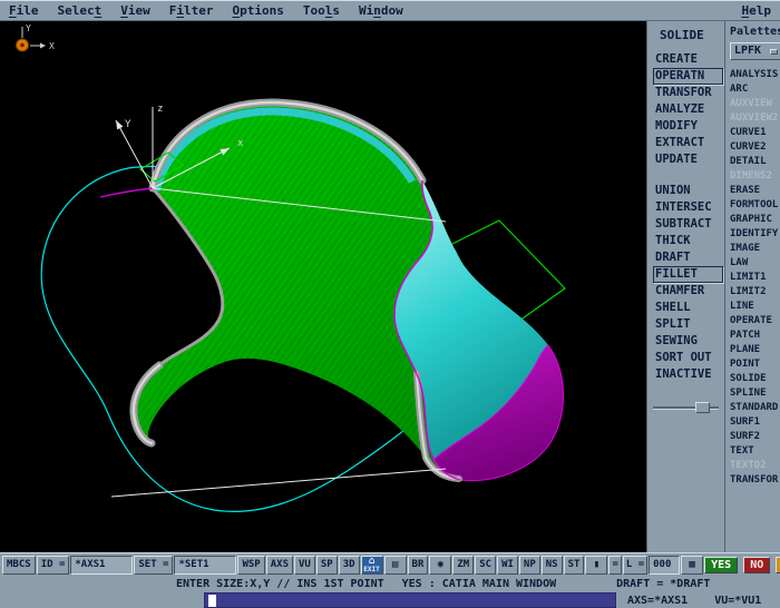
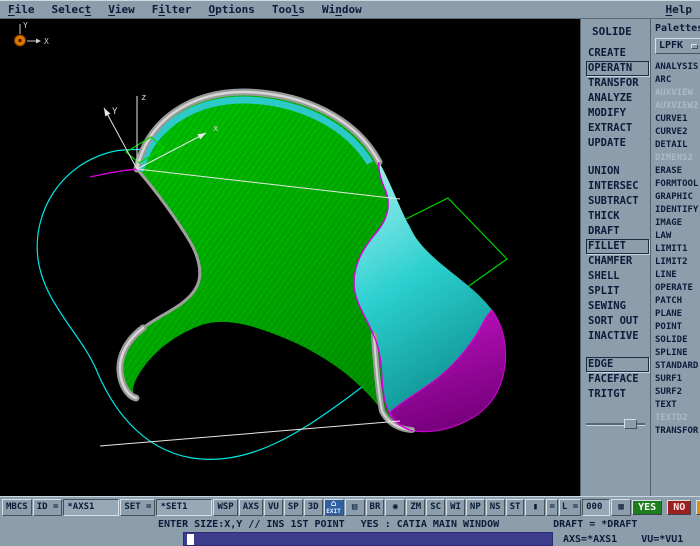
  File
  Select
  View
  Filter
  Options
  Tools
  Window
  Help
  z
  Y
  x
  Y
  X
  SOLIDE
  CREATE
  OPERATN
  TRANSFOR
  ANALYZE
  MODIFY
  EXTRACT
  UPDATE
  UNION
  INTERSEC
  SUBTRACT
  THICK
  DRAFT
  FILLET
  CHAMFER
  SHELL
  SPLIT
  SEWING
  SORT OUT
  INACTIVE
+ EDGE
+ FACEFACE
+ TRITGT
  Palette
  LPFK
  ANALYSIS
  ARC
  AUXVIEW
  AUXVIEW2
  CURVE1
  CURVE2
  DETAIL
  DIMENS2
  ERASE
  FORMTOOL
  GRAPHIC
  IDENTIFY
  IMAGE
  LAW
  LIMIT1
  LIMIT2
  LINE
  OPERATE
  PATCH
  PLANE
  POINT
  SOLIDE
  SPLINE
  STANDARD
  SURF1
  SURF2
  TEXT
  TEXTD2
  TRANSFOR
  MBCS
  ID =
  *AXS1
  SET =
  *SET1
  WSP
  AXS
  VU
  SP
  3D
  ⌂
  ▤
  BR
  ◉
  ZM
  SC
  WI
  NP
  NS
  ST
  ▮
  =
  L =
  000
  ▦
  YES
  NO
  ENTER SIZE:X,Y // INS 1ST POINT
  YES : CATIA MAIN WINDOW
  DRAFT = *DRAFT
  AXS=*AXS1
  VU=*VU1
